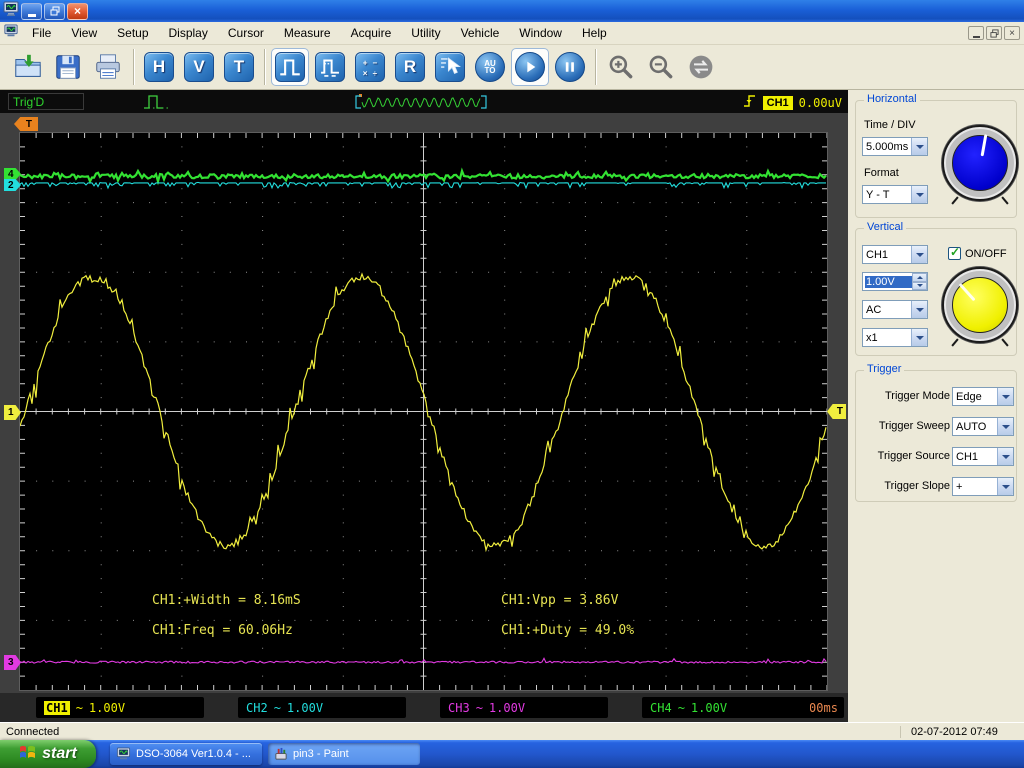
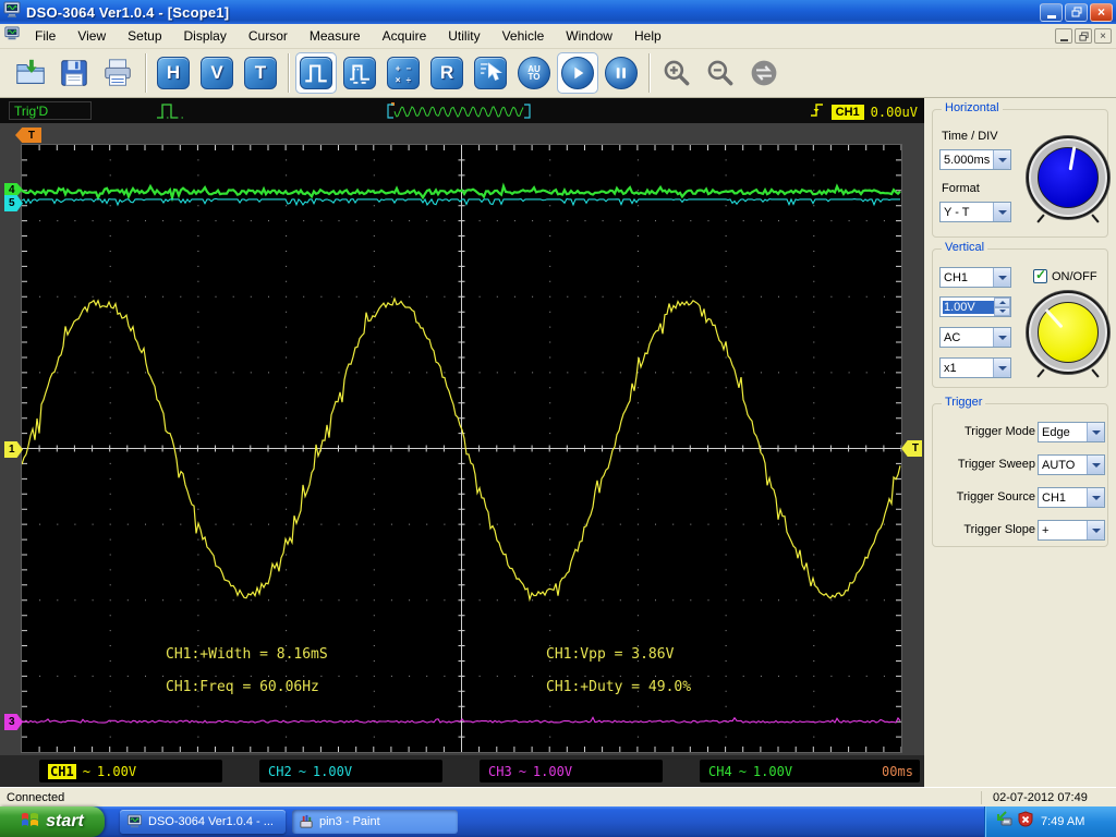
+ DSO-3064 Ver1.0.4 - [Scope1]
  ×
  File
  View
  Setup
  Display
  Cursor
  Measure
  Acquire
  Utility
  Vehicle
  Window
  Help
  ×
  H
  V
  T
  +
  −
  ×
  ÷
  R
  AU
  TO
  Trig'D
  CH1
  0.00uV
  CH1:+Width = 8.16mS
  CH1:Freq = 60.06Hz
  CH1:Vpp = 3.86V
  CH1:+Duty = 49.0%
  T
  4
- 2
+ 5
  1
  3
  T
  CH1
  ~
  1.00V
  CH2
  ~
  1.00V
  CH3
  ~
  1.00V
  CH4
  ~
  1.00V
  Horizontal
  Time / DIV
  5.000ms
  Format
  Y - T
  Vertical
  CH1
  ✓
  ON/OFF
  1.00V
  AC
  x1
  Trigger
  Trigger Mode
  Edge
  Trigger Sweep
  AUTO
  Trigger Source
  CH1
  Trigger Slope
  +
  Connected
  02-07-2012 07:49
  start
  DSO-3064 Ver1.0.4 - ...
  pin3 - Paint
+ 7:49 AM
